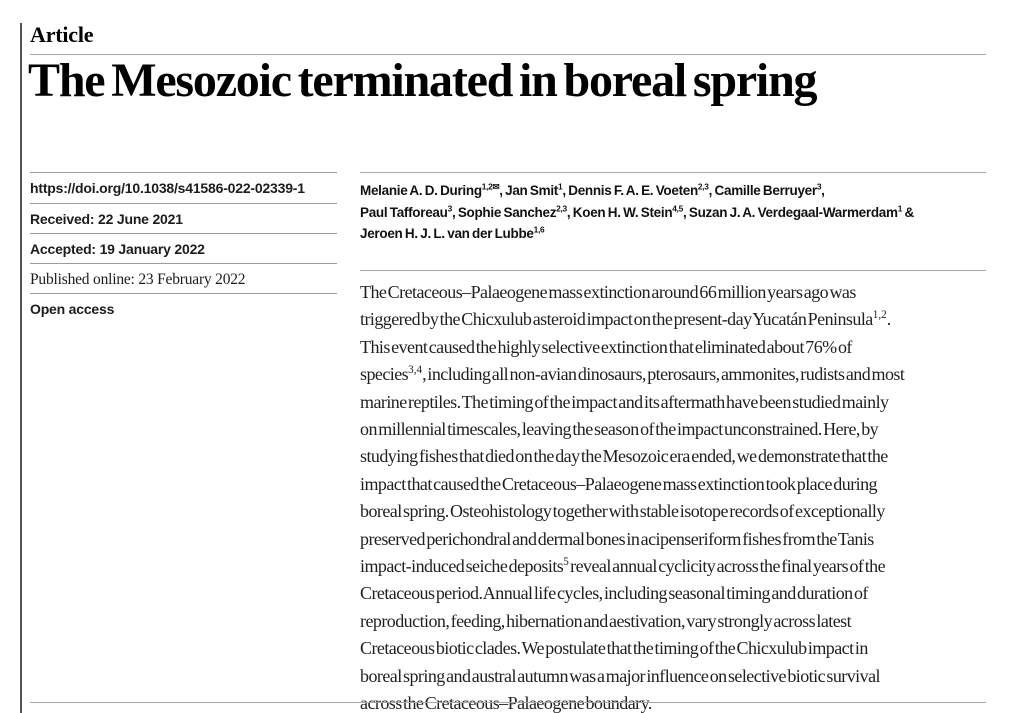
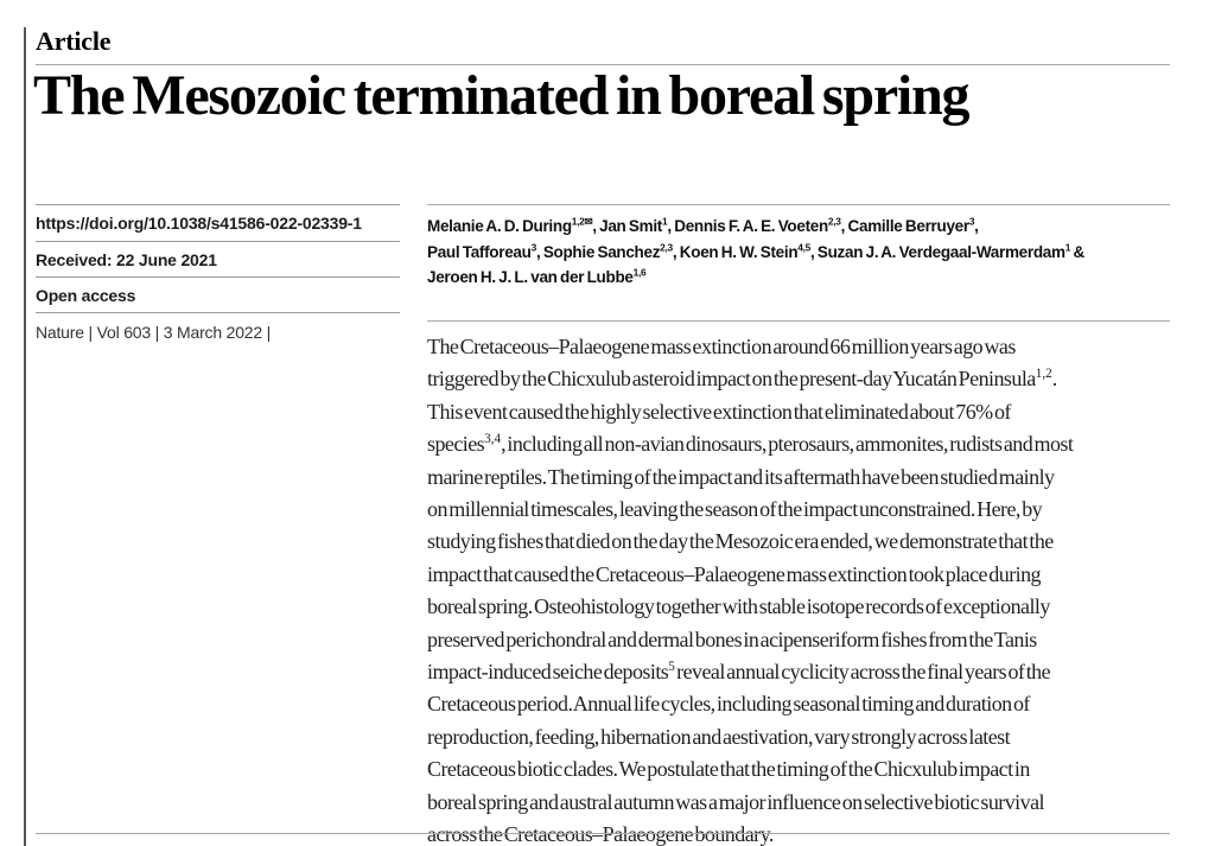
  Article
  The Mesozoic terminated in boreal spring
  https://doi.org/10.1038/s41586-022-02339-1
  Received: 22 June 2021
- Accepted: 19 January 2022
- Published online: 23 February 2022
  Open access
+ Nature | Vol 603 | 3 March 2022 |
  Melanie A. D. During1,2✉, Jan Smit1, Dennis F. A. E. Voeten2,3, Camille Berruyer3,
  Paul Tafforeau3, Sophie Sanchez2,3, Koen H. W. Stein4,5, Suzan J. A. Verdegaal-Warmerdam1 &
  Jeroen H. J. L. van der Lubbe1,6
  The Cretaceous–Palaeogene mass extinction around 66 million years ago was triggered by the Chicxulub asteroid impact on the present-day Yucatán Peninsula1,2. This event caused the highly selective extinction that eliminated about 76% of species3,4, including all non-avian dinosaurs, pterosaurs, ammonites, rudists and most marine reptiles. The timing of the impact and its aftermath have been studied mainly on millennial timescales, leaving the season of the impact unconstrained. Here, by studying fishes that died on the day the Mesozoic era ended, we demonstrate that the impact that caused the Cretaceous–Palaeogene mass extinction took place during boreal spring. Osteohistology together with stable isotope records of exceptionally preserved perichondral and dermal bones in acipenseriform fishes from the Tanis impact-induced seiche deposits5 reveal annual cyclicity across the final years of the Cretaceous period. Annual life cycles, including seasonal timing and duration of reproduction, feeding, hibernation and aestivation, vary strongly across latest Cretaceous biotic clades. We postulate that the timing of the Chicxulub impact in boreal spring and austral autumn was a major influence on selective biotic survival across the Cretaceous–Palaeogene boundary.
